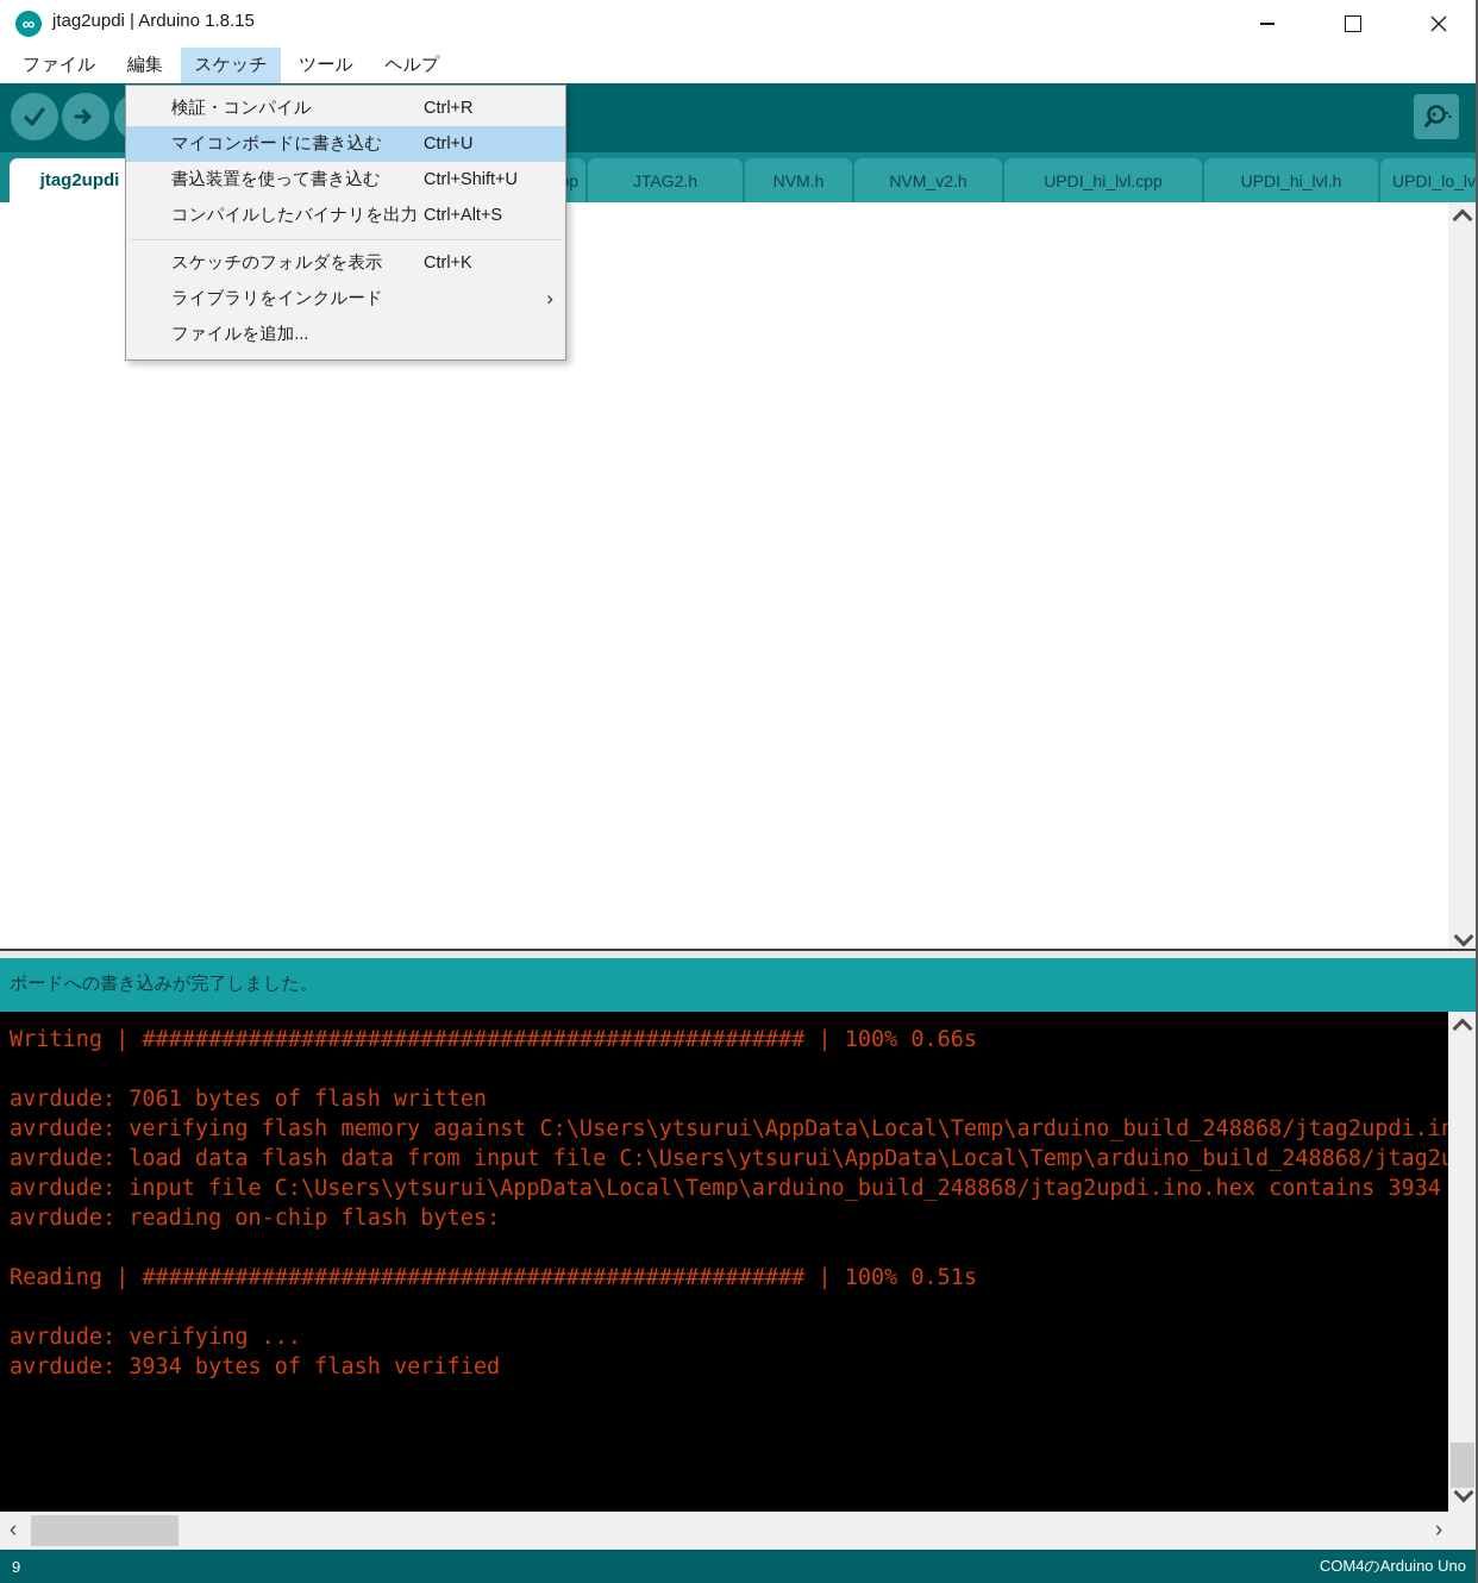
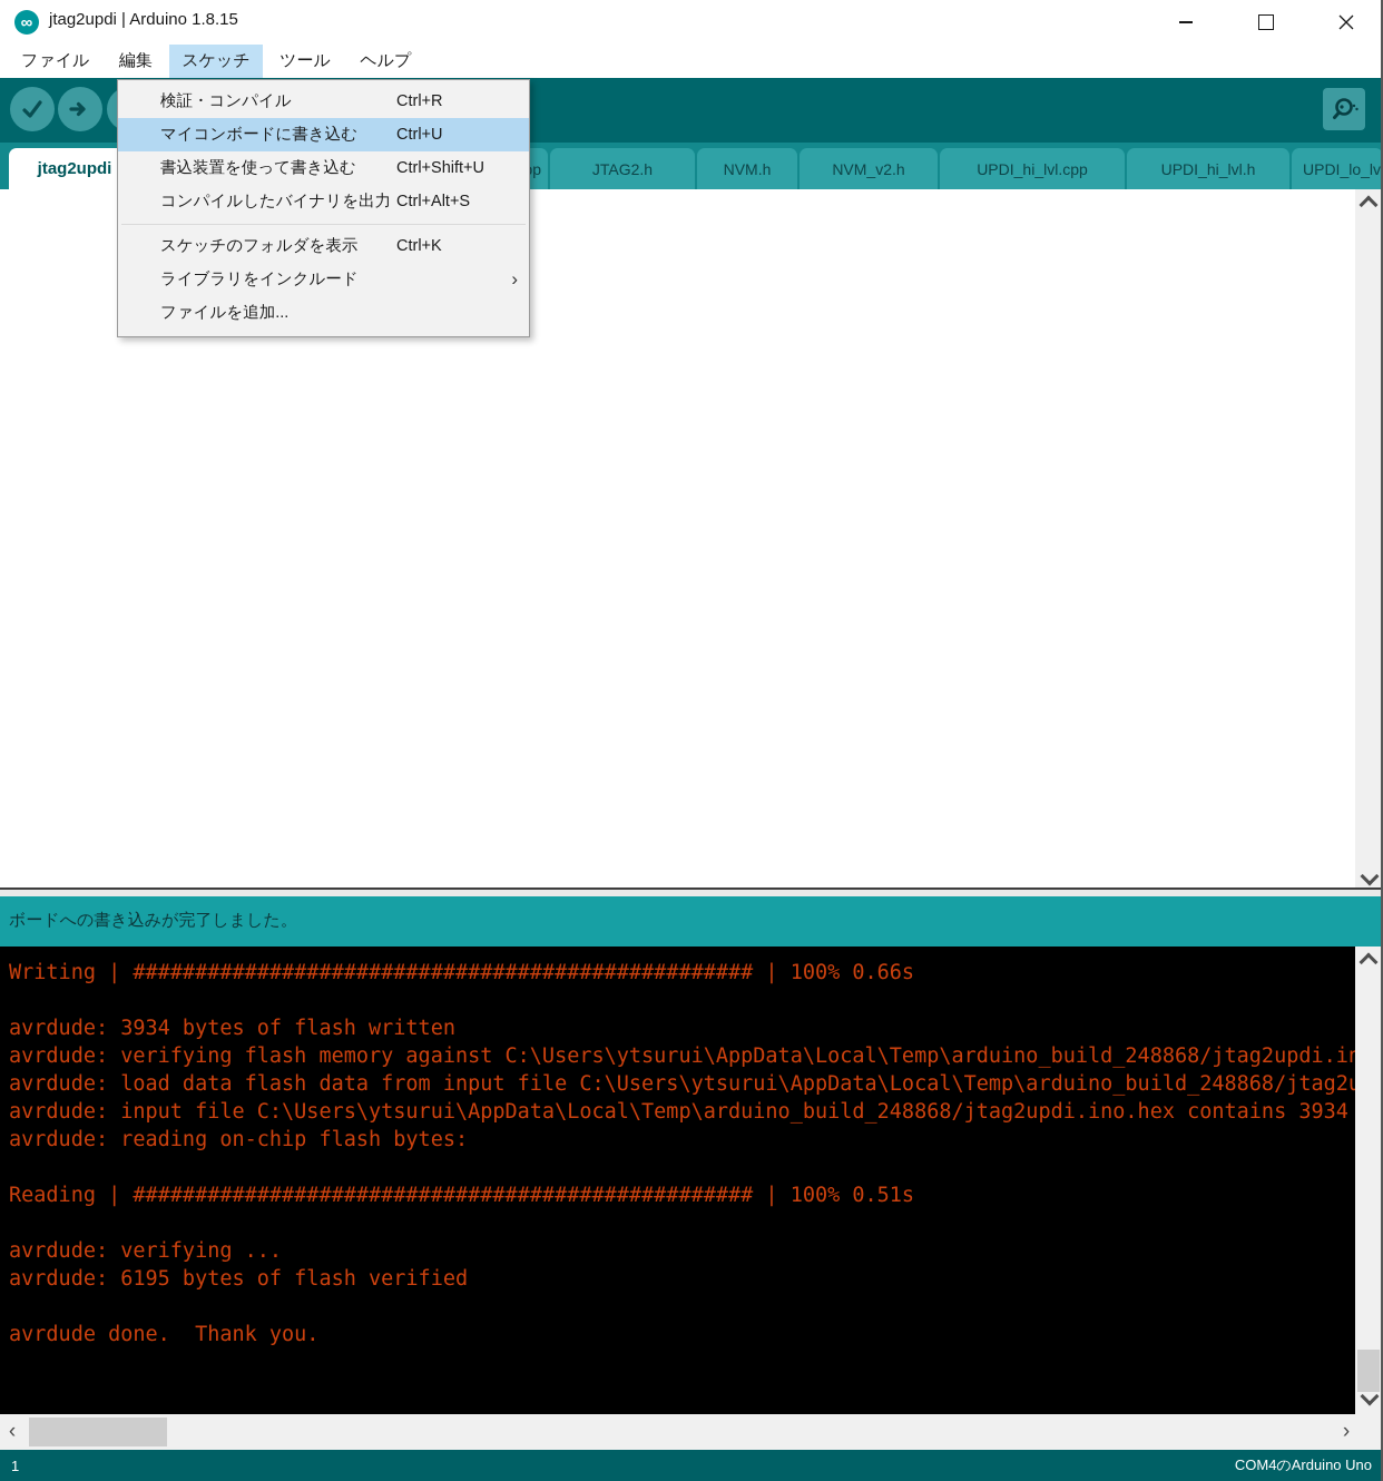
  ∞
  jtag2updi | Arduino 1.8.15
  ファイル 編集 スケッチ ツール ヘルプ
  jtag2updi
  JTAG2.h
  NVM.h
  NVM_v2.h
  UPDI_hi_lvl.cpp
  UPDI_hi_lvl.h
  ボードへの書き込みが完了しました。
  Writing | ################################################## | 100% 0.66s
- avrdude: 7061 bytes of flash written
+ avrdude: 3934 bytes of flash written
  avrdude: verifying flash memory against C:\Users\ytsurui\AppData\Local\Temp\arduino_build_248868/jtag2updi.i
  avrdude: load data flash data from input file C:\Users\ytsurui\AppData\Local\Temp\arduino_build_248868/jtag2
  avrdude: input file C:\Users\ytsurui\AppData\Local\Temp\arduino_build_248868/jtag2updi.ino.hex contains 3934
  avrdude: reading on-chip flash bytes:
  Reading | ################################################## | 100% 0.51s
  avrdude: verifying ...
- avrdude: 3934 bytes of flash verified
+ avrdude: 6195 bytes of flash verified
+ avrdude done. Thank you.
  ‹
  ›
- 9
+ 1
  COM4のArduino Uno
  検証・コンパイル
  Ctrl+R
  マイコンボードに書き込む
  Ctrl+U
  書込装置を使って書き込む
  Ctrl+Shift+U
  コンパイルしたバイナリを出力
  Ctrl+Alt+S
  スケッチのフォルダを表示
  Ctrl+K
  ライブラリをインクルード
  ›
  ファイルを追加...
